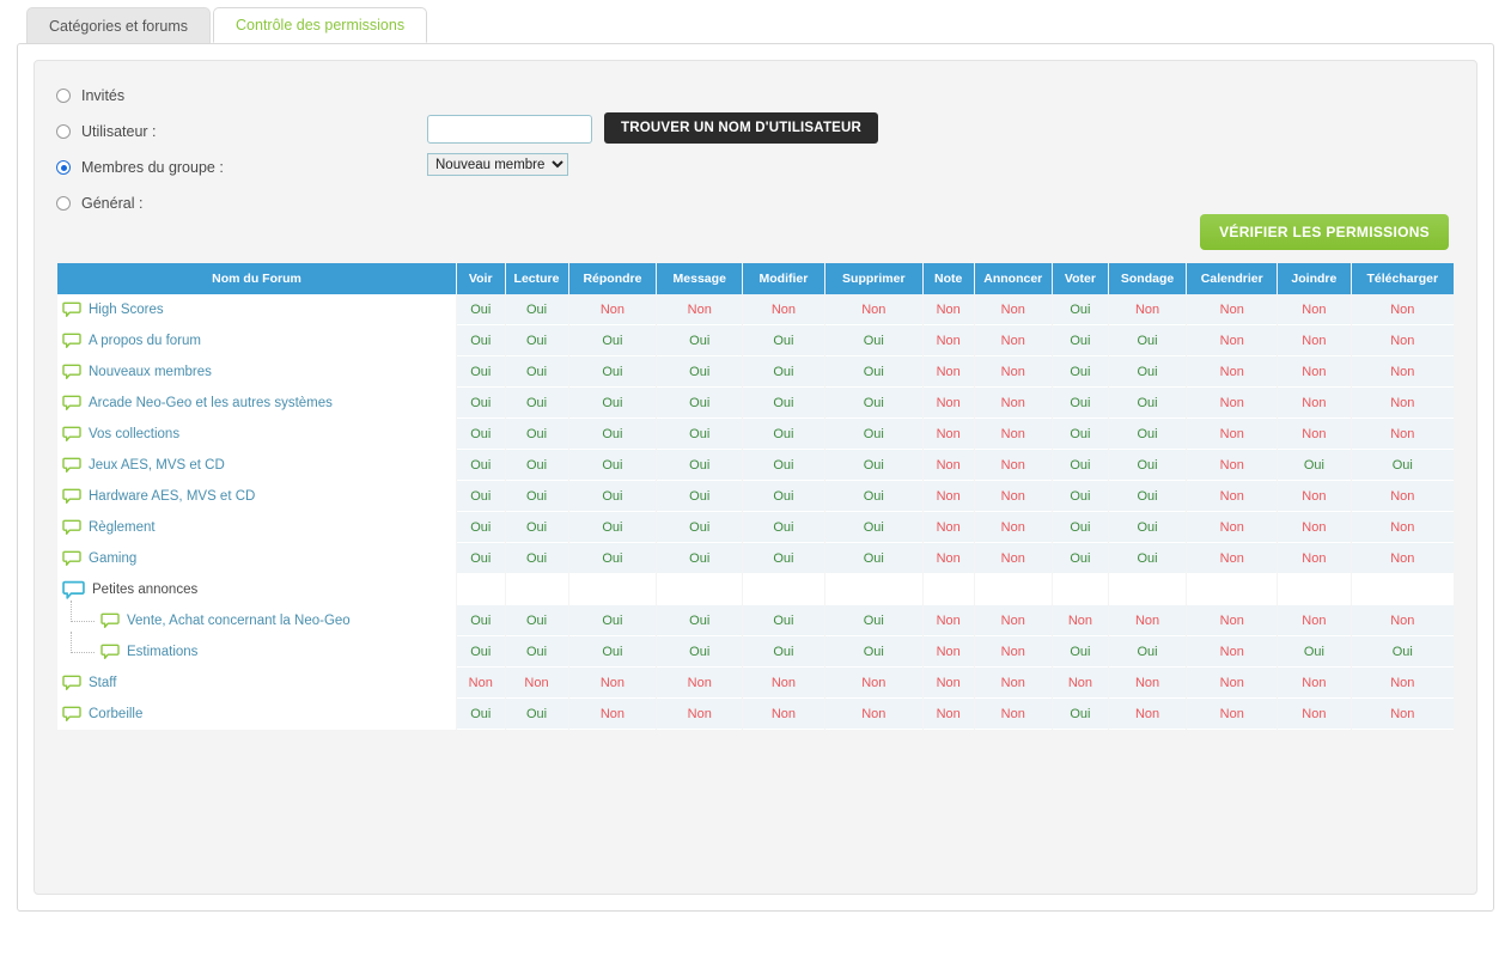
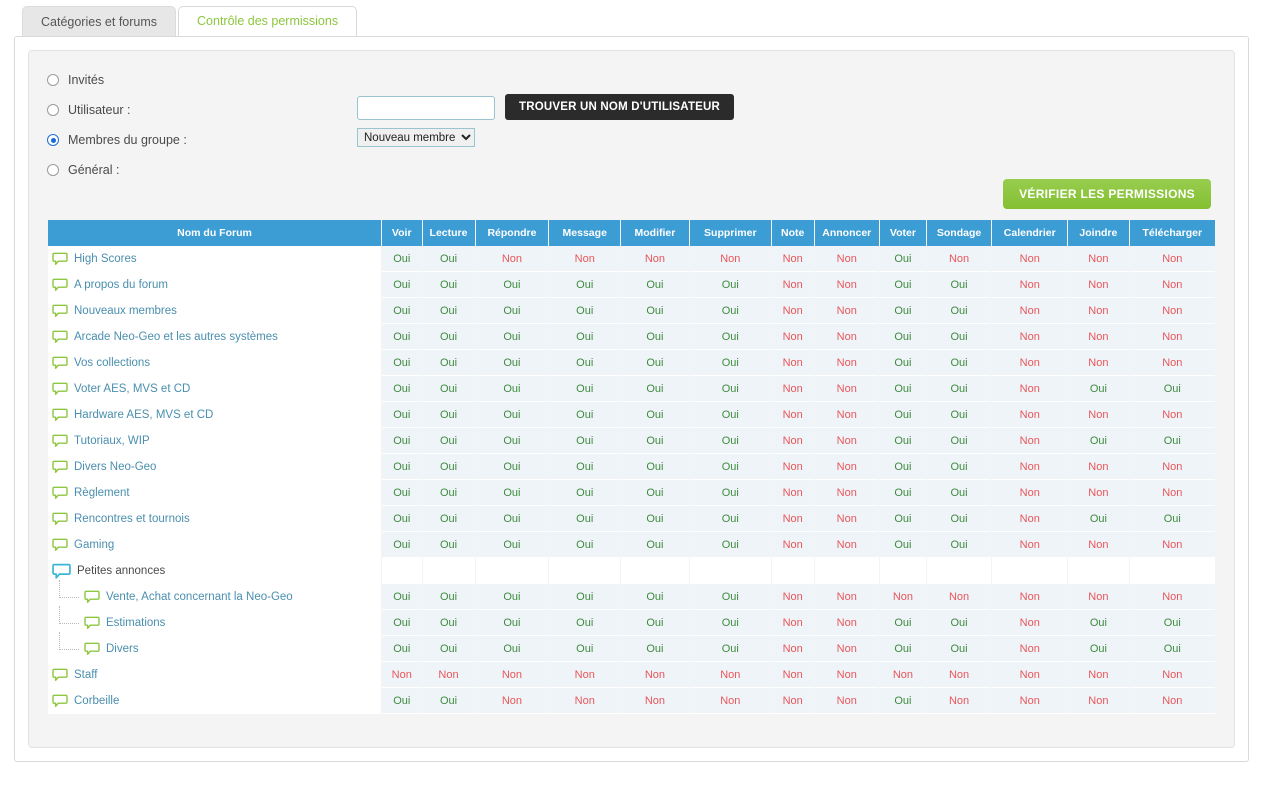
  Catégories et forums
  Contrôle des permissions
  Invités
  Utilisateur :
  Membres du groupe :
  Général :
  TROUVER UN NOM D'UTILISATEUR
  Nouveau membre
  VÉRIFIER LES PERMISSIONS
  Nom du Forum	Voir	Lecture	Répondre	Message	Modifier	Supprimer	Note	Annoncer	Voter	Sondage	Calendrier	Joindre	Télécharger
  High Scores	Oui	Oui	Non	Non	Non	Non	Non	Non	Oui	Non	Non	Non	Non
  A propos du forum	Oui	Oui	Oui	Oui	Oui	Oui	Non	Non	Oui	Oui	Non	Non	Non
  Nouveaux membres	Oui	Oui	Oui	Oui	Oui	Oui	Non	Non	Oui	Oui	Non	Non	Non
  Arcade Neo-Geo et les autres systèmes	Oui	Oui	Oui	Oui	Oui	Oui	Non	Non	Oui	Oui	Non	Non	Non
  Vos collections	Oui	Oui	Oui	Oui	Oui	Oui	Non	Non	Oui	Oui	Non	Non	Non
- Jeux AES, MVS et CD	Oui	Oui	Oui	Oui	Oui	Oui	Non	Non	Oui	Oui	Non	Oui	Oui
+ Voter AES, MVS et CD	Oui	Oui	Oui	Oui	Oui	Oui	Non	Non	Oui	Oui	Non	Oui	Oui
  Hardware AES, MVS et CD	Oui	Oui	Oui	Oui	Oui	Oui	Non	Non	Oui	Oui	Non	Non	Non
+ Tutoriaux, WIP	Oui	Oui	Oui	Oui	Oui	Oui	Non	Non	Oui	Oui	Non	Oui	Oui
+ Divers Neo-Geo	Oui	Oui	Oui	Oui	Oui	Oui	Non	Non	Oui	Oui	Non	Non	Non
  Règlement	Oui	Oui	Oui	Oui	Oui	Oui	Non	Non	Oui	Oui	Non	Non	Non
+ Rencontres et tournois	Oui	Oui	Oui	Oui	Oui	Oui	Non	Non	Oui	Oui	Non	Oui	Oui
  Gaming	Oui	Oui	Oui	Oui	Oui	Oui	Non	Non	Oui	Oui	Non	Non	Non
  Petites annonces
  Vente, Achat concernant la Neo-Geo	Oui	Oui	Oui	Oui	Oui	Oui	Non	Non	Non	Non	Non	Non	Non
  Estimations	Oui	Oui	Oui	Oui	Oui	Oui	Non	Non	Oui	Oui	Non	Oui	Oui
+ Divers	Oui	Oui	Oui	Oui	Oui	Oui	Non	Non	Oui	Oui	Non	Oui	Oui
  Staff	Non	Non	Non	Non	Non	Non	Non	Non	Non	Non	Non	Non	Non
  Corbeille	Oui	Oui	Non	Non	Non	Non	Non	Non	Oui	Non	Non	Non	Non
